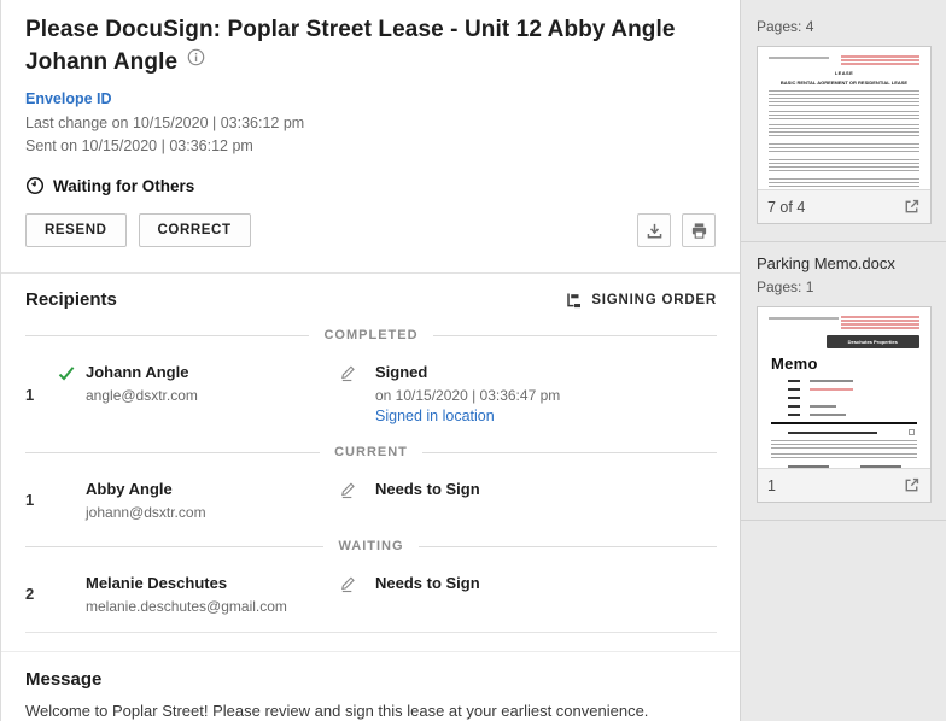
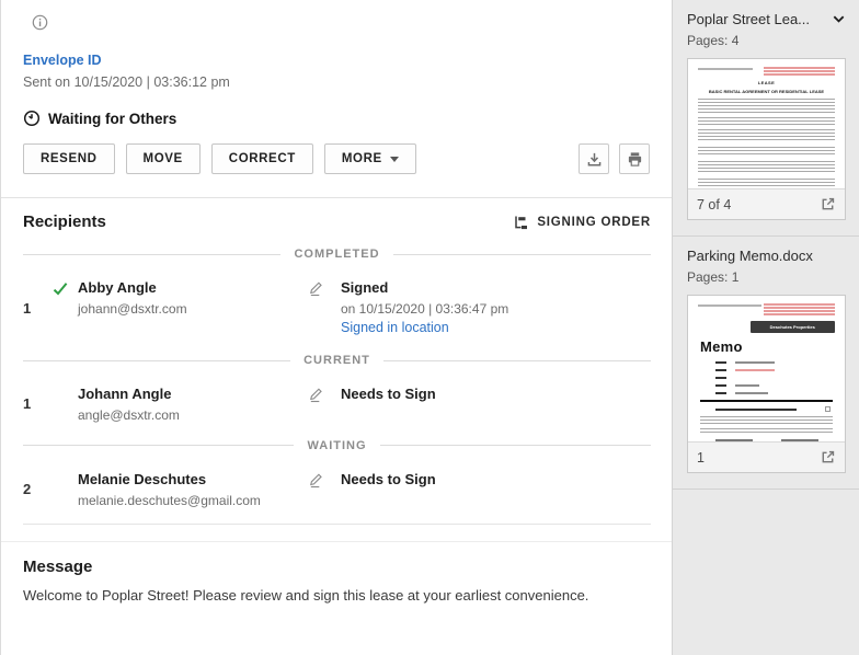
- Please DocuSign: Poplar Street Lease - Unit 12 Abby Angle Johann Angle
  Envelope ID
- Last change on 10/15/2020 | 03:36:12 pm
  Sent on 10/15/2020 | 03:36:12 pm
  Waiting for Others
  RESEND
+ MOVE
  CORRECT
+ MORE
  Recipients
  SIGNING ORDER
  COMPLETED
  1
- Johann Angle
+ Abby Angle
- angle@dsxtr.com
+ johann@dsxtr.com
  Signed
  on 10/15/2020 | 03:36:47 pm
  Signed in location
  CURRENT
  1
- Abby Angle
+ Johann Angle
- johann@dsxtr.com
+ angle@dsxtr.com
  Needs to Sign
  WAITING
  2
  Melanie Deschutes
  melanie.deschutes@gmail.com
  Needs to Sign
  Message
  Welcome to Poplar Street! Please review and sign this lease at your earliest convenience.
+ Poplar Street Lea...
  Pages: 4
  7 of 4
  Parking Memo.docx
  Pages: 1
  Memo
  1
